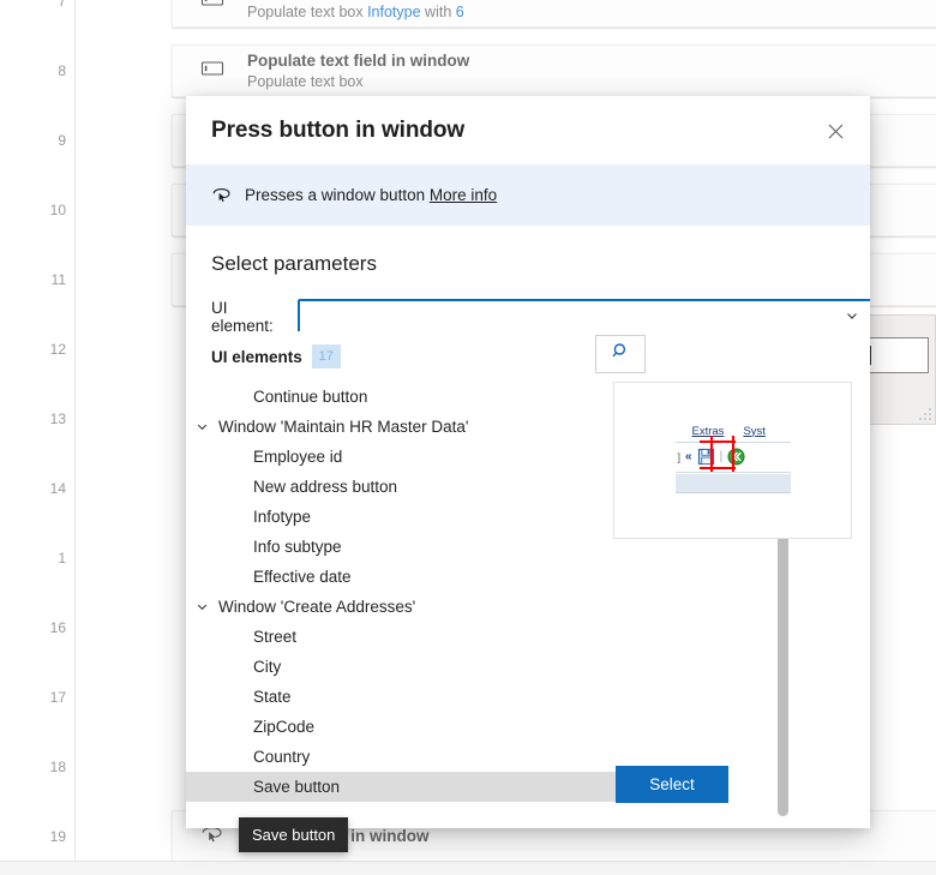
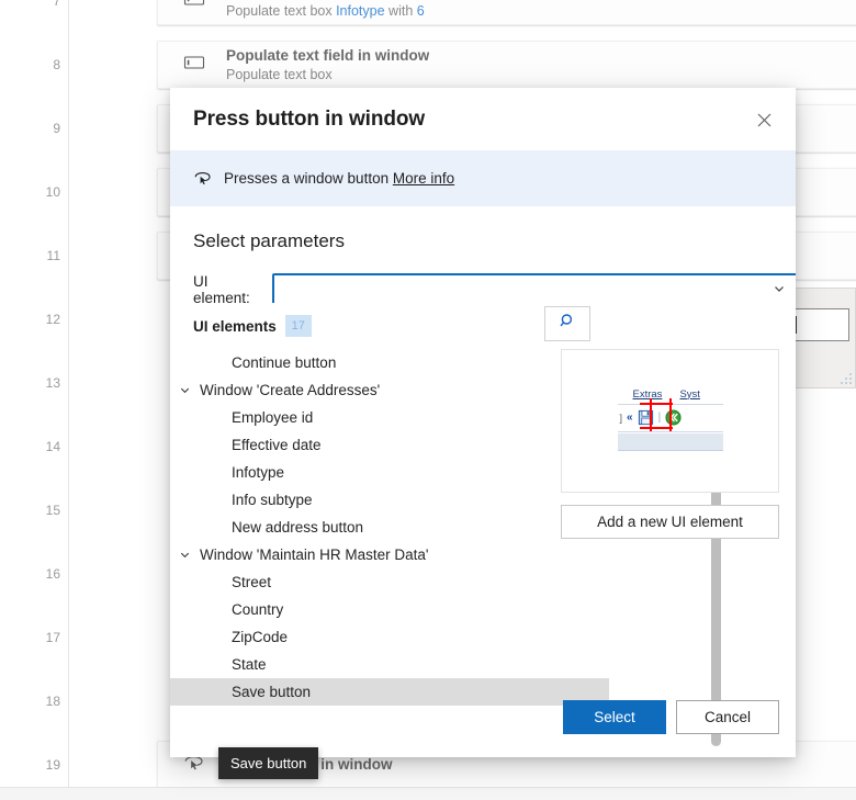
  7
  Populate text box Infotype with 6
  8
  Populate text field in window
  Populate text box
  9
  10
  11
  12
  13
  14
- 1
+ 15
  16
  17
  18
  19
  Press button in window
  Presses a window button More info
  Select parameters
  UI element:
  UI elements
  17
  Continue button
- Window 'Maintain HR Master Data'
+ Window 'Create Addresses'
  Employee id
- New address button
+ Effective date
  Infotype
  Info subtype
- Effective date
+ New address button
- Window 'Create Addresses'
+ Window 'Maintain HR Master Data'
  Street
- City
- State
+ Country
  ZipCode
- Country
+ State
  Save button
  Extras
  Syst
  ]
  «
  |
+ Add a new UI element
  Select
+ Cancel
  Save button
